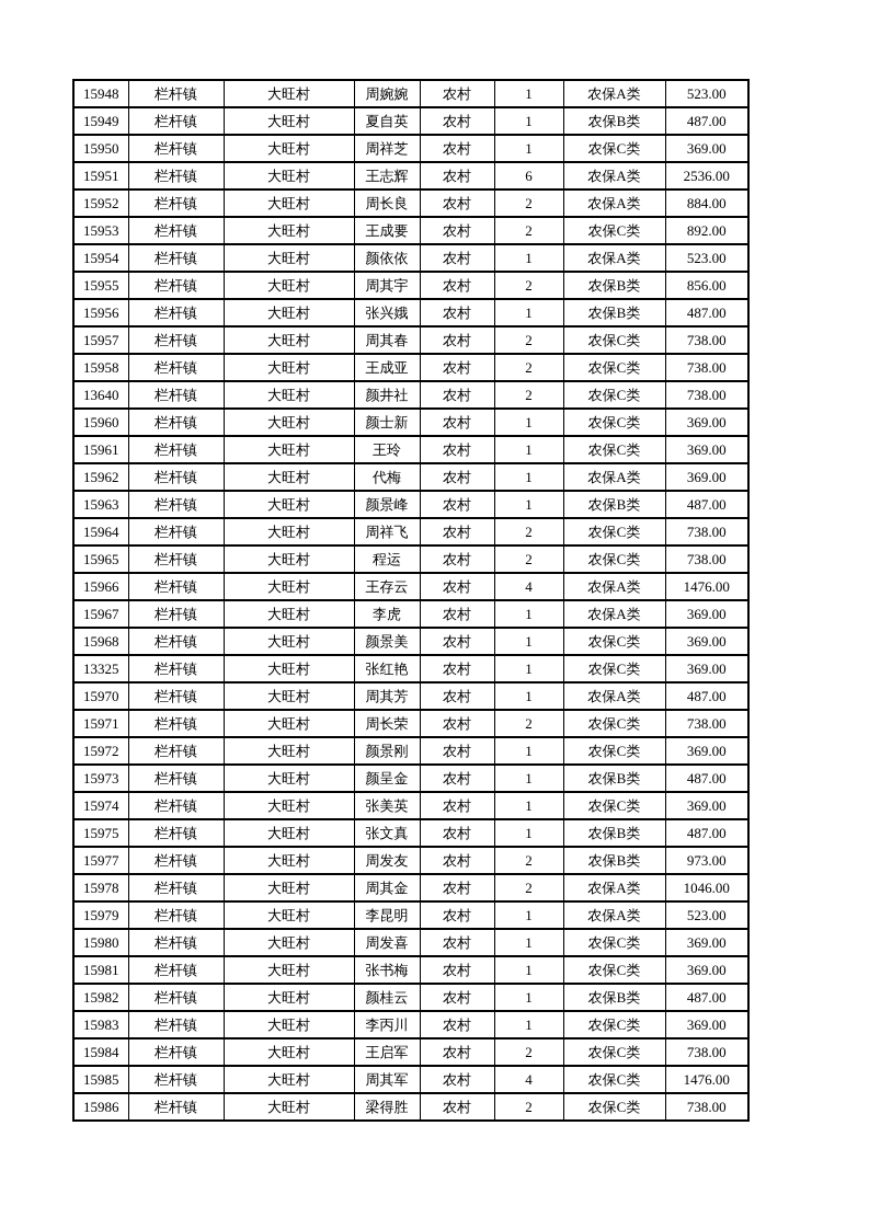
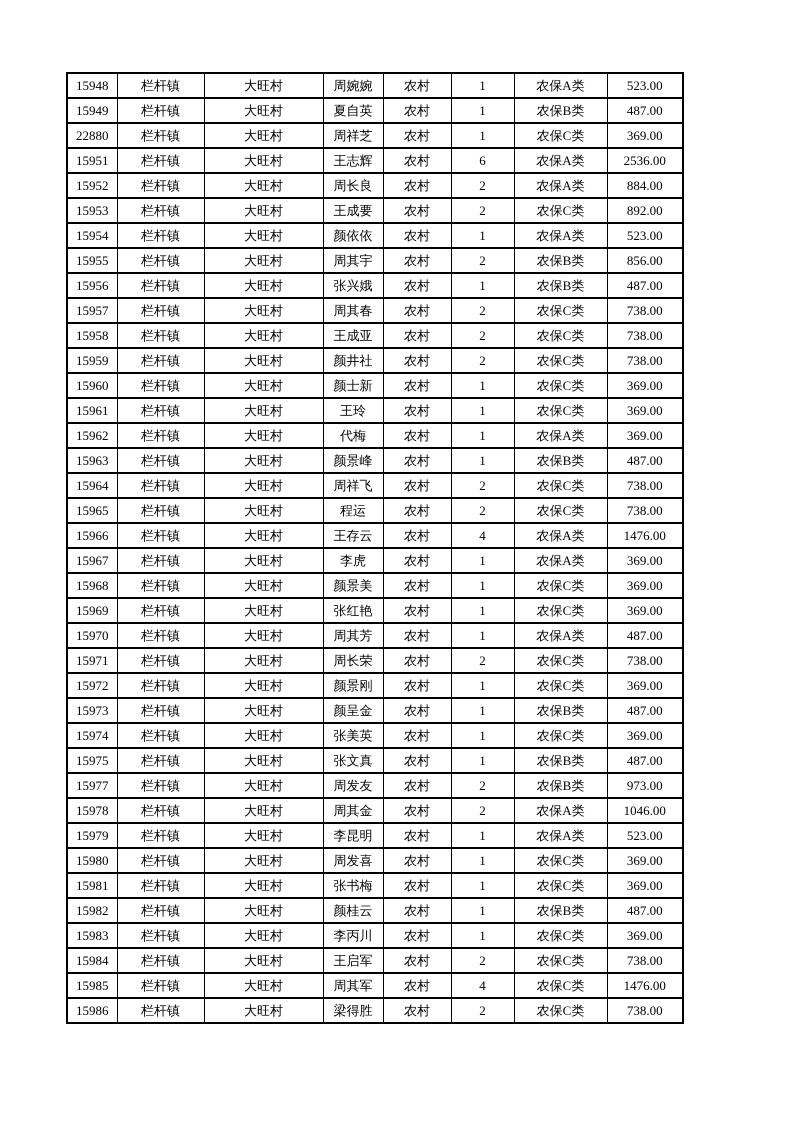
  15948	栏杆镇	大旺村	周婉婉	农村	1	农保A类	523.00
  15949	栏杆镇	大旺村	夏自英	农村	1	农保B类	487.00
- 15950	栏杆镇	大旺村	周祥芝	农村	1	农保C类	369.00
+ 22880	栏杆镇	大旺村	周祥芝	农村	1	农保C类	369.00
  15951	栏杆镇	大旺村	王志辉	农村	6	农保A类	2536.00
  15952	栏杆镇	大旺村	周长良	农村	2	农保A类	884.00
  15953	栏杆镇	大旺村	王成要	农村	2	农保C类	892.00
  15954	栏杆镇	大旺村	颜依依	农村	1	农保A类	523.00
  15955	栏杆镇	大旺村	周其宇	农村	2	农保B类	856.00
  15956	栏杆镇	大旺村	张兴娥	农村	1	农保B类	487.00
  15957	栏杆镇	大旺村	周其春	农村	2	农保C类	738.00
  15958	栏杆镇	大旺村	王成亚	农村	2	农保C类	738.00
- 13640	栏杆镇	大旺村	颜井社	农村	2	农保C类	738.00
+ 15959	栏杆镇	大旺村	颜井社	农村	2	农保C类	738.00
  15960	栏杆镇	大旺村	颜士新	农村	1	农保C类	369.00
  15961	栏杆镇	大旺村	王玲	农村	1	农保C类	369.00
  15962	栏杆镇	大旺村	代梅	农村	1	农保A类	369.00
  15963	栏杆镇	大旺村	颜景峰	农村	1	农保B类	487.00
  15964	栏杆镇	大旺村	周祥飞	农村	2	农保C类	738.00
  15965	栏杆镇	大旺村	程运	农村	2	农保C类	738.00
  15966	栏杆镇	大旺村	王存云	农村	4	农保A类	1476.00
  15967	栏杆镇	大旺村	李虎	农村	1	农保A类	369.00
  15968	栏杆镇	大旺村	颜景美	农村	1	农保C类	369.00
- 13325	栏杆镇	大旺村	张红艳	农村	1	农保C类	369.00
+ 15969	栏杆镇	大旺村	张红艳	农村	1	农保C类	369.00
  15970	栏杆镇	大旺村	周其芳	农村	1	农保A类	487.00
  15971	栏杆镇	大旺村	周长荣	农村	2	农保C类	738.00
  15972	栏杆镇	大旺村	颜景刚	农村	1	农保C类	369.00
  15973	栏杆镇	大旺村	颜呈金	农村	1	农保B类	487.00
  15974	栏杆镇	大旺村	张美英	农村	1	农保C类	369.00
  15975	栏杆镇	大旺村	张文真	农村	1	农保B类	487.00
  15977	栏杆镇	大旺村	周发友	农村	2	农保B类	973.00
  15978	栏杆镇	大旺村	周其金	农村	2	农保A类	1046.00
  15979	栏杆镇	大旺村	李昆明	农村	1	农保A类	523.00
  15980	栏杆镇	大旺村	周发喜	农村	1	农保C类	369.00
  15981	栏杆镇	大旺村	张书梅	农村	1	农保C类	369.00
  15982	栏杆镇	大旺村	颜桂云	农村	1	农保B类	487.00
  15983	栏杆镇	大旺村	李丙川	农村	1	农保C类	369.00
  15984	栏杆镇	大旺村	王启军	农村	2	农保C类	738.00
  15985	栏杆镇	大旺村	周其军	农村	4	农保C类	1476.00
  15986	栏杆镇	大旺村	梁得胜	农村	2	农保C类	738.00
